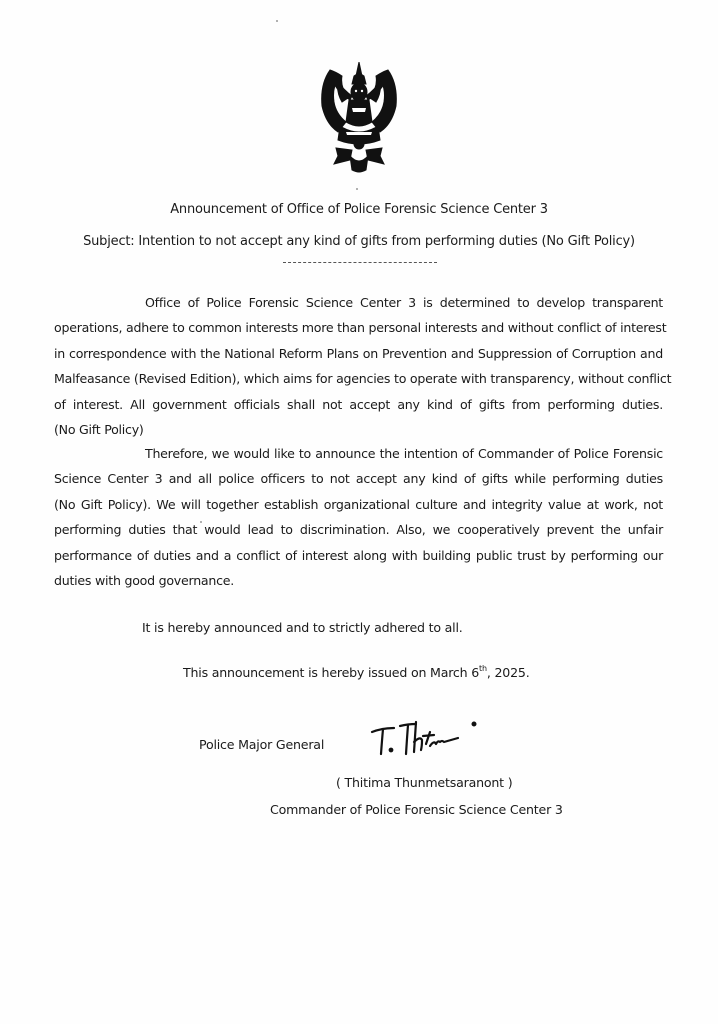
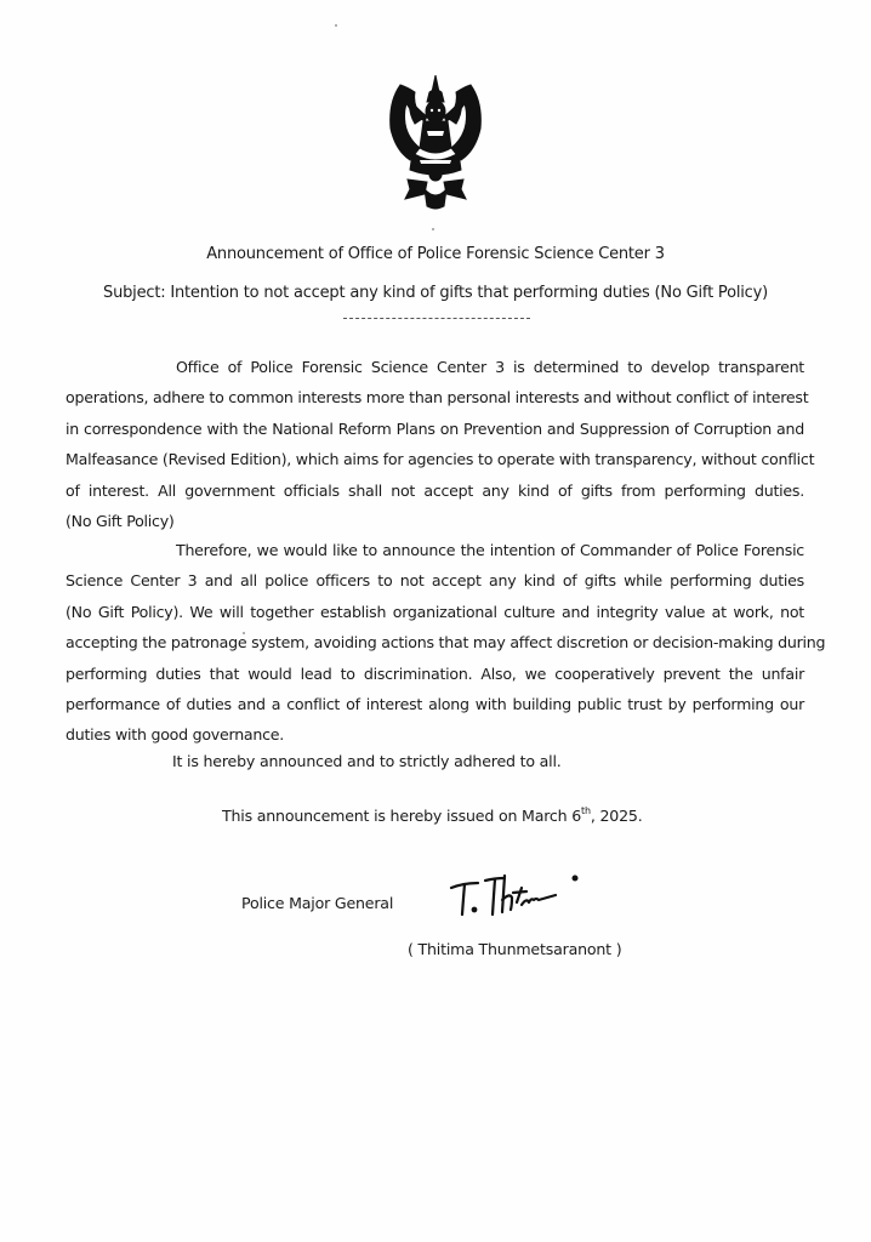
  Announcement of Office of Police Forensic Science Center 3
- Subject: Intention to not accept any kind of gifts from performing duties (No Gift Policy)
+ Subject: Intention to not accept any kind of gifts that performing duties (No Gift Policy)
  Office of Police Forensic Science Center 3 is determined to develop transparent
  operations, adhere to common interests more than personal interests and without conflict of interest
  in correspondence with the National Reform Plans on Prevention and Suppression of Corruption and
  Malfeasance (Revised Edition), which aims for agencies to operate with transparency, without conflict
  of interest. All government officials shall not accept any kind of gifts from performing duties.
  (No Gift Policy)
  Therefore, we would like to announce the intention of Commander of Police Forensic
  Science Center 3 and all police officers to not accept any kind of gifts while performing duties
  (No Gift Policy). We will together establish organizational culture and integrity value at work, not
+ accepting the patronage system, avoiding actions that may affect discretion or decision-making during
  performing duties that would lead to discrimination. Also, we cooperatively prevent the unfair
  performance of duties and a conflict of interest along with building public trust by performing our
  duties with good governance.
  It is hereby announced and to strictly adhered to all.
  This announcement is hereby issued on March 6th, 2025.
  Police Major General
  ( Thitima Thunmetsaranont )
- Commander of Police Forensic Science Center 3
